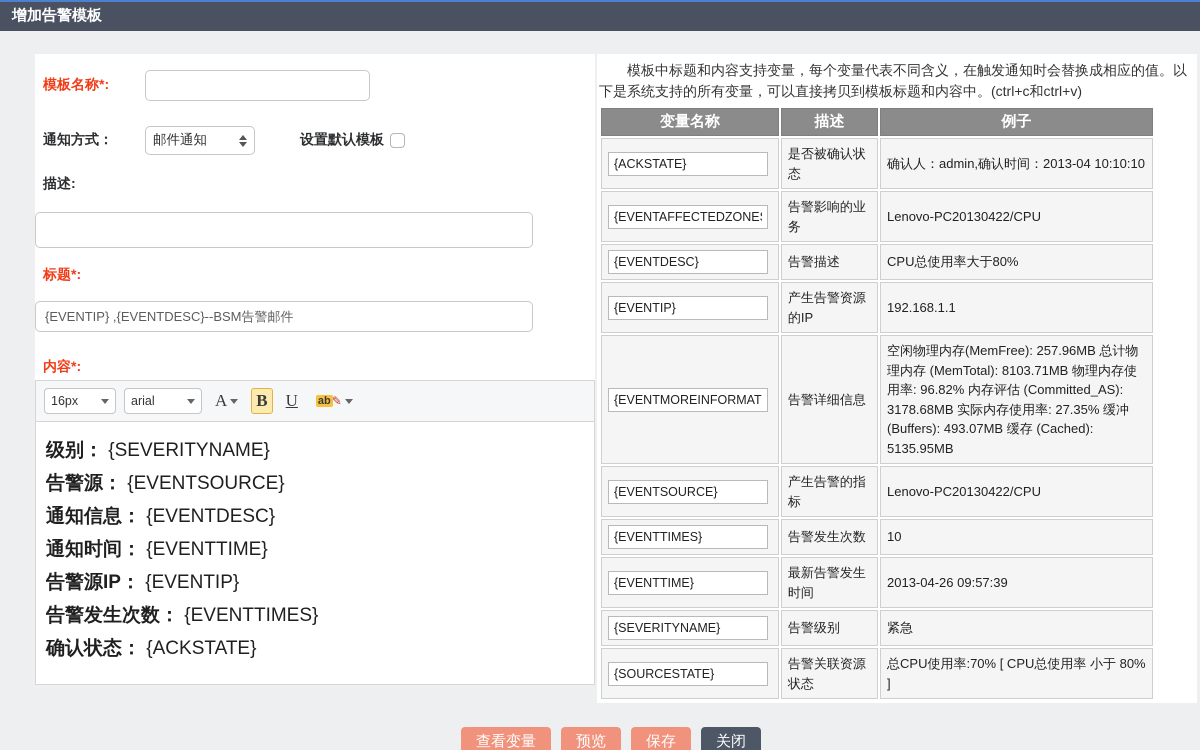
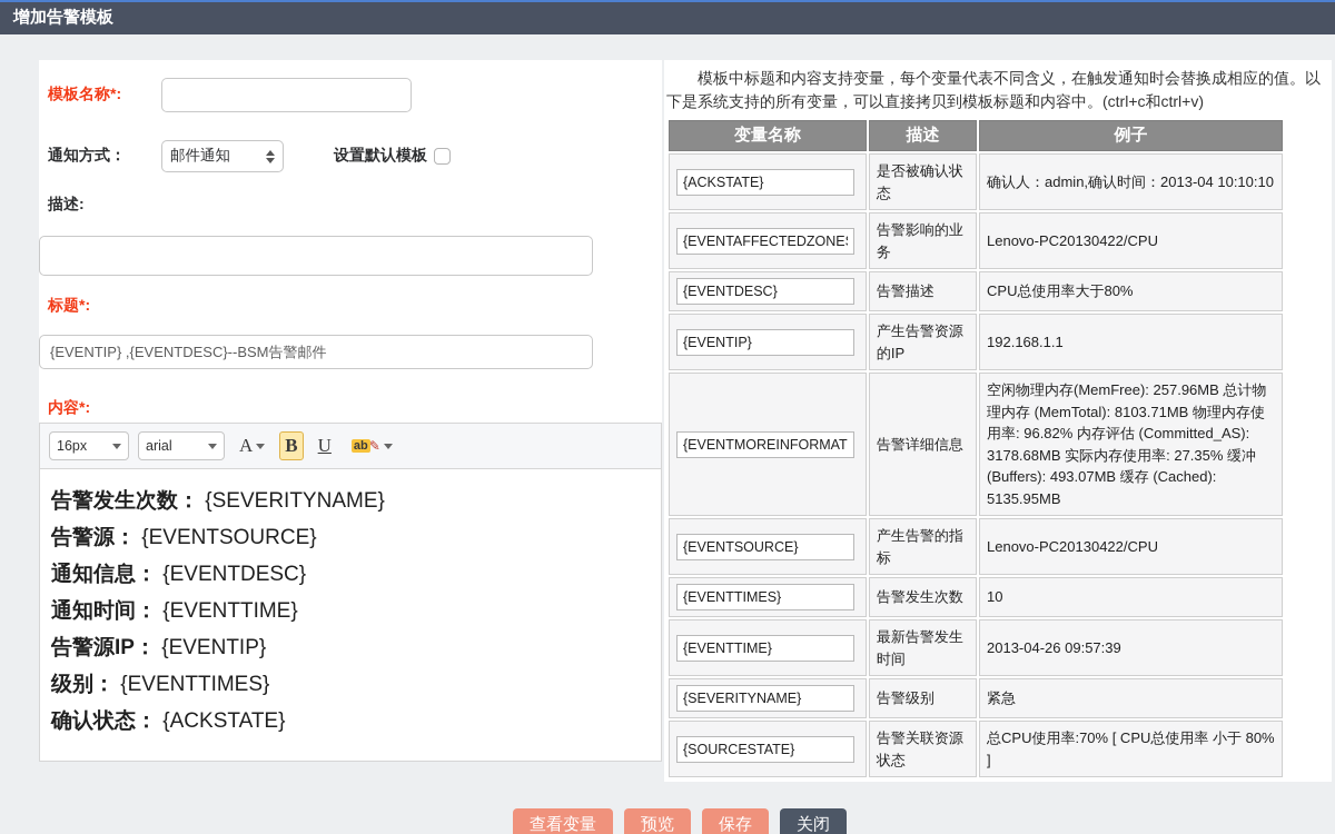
  增加告警模板
  模板名称*:
  通知方式：
  邮件通知
  设置默认模板
  描述:
  标题*:
  {EVENTIP} ,{EVENTDESC}--BSM告警邮件
  内容*:
  16px
  arial
  A
  B
  U
  ab
  ✎
- 级别： {SEVERITYNAME}
+ 告警发生次数： {SEVERITYNAME}
  告警源： {EVENTSOURCE}
  通知信息： {EVENTDESC}
  通知时间： {EVENTTIME}
  告警源IP： {EVENTIP}
- 告警发生次数： {EVENTTIMES}
+ 级别： {EVENTTIMES}
  确认状态： {ACKSTATE}
  模板中标题和内容支持变量，每个变量代表不同含义，在触发通知时会替换成相应的值。以下是系统支持的所有变量，可以直接拷贝到模板标题和内容中。(ctrl+c和ctrl+v)
  变量名称	描述	例子
  {ACKSTATE}	是否被确认状态	确认人：admin,确认时间：2013-04 10:10:10
  {EVENTAFFECTEDZONE	告警影响的业务	Lenovo-PC20130422/CPU
  {EVENTDESC}	告警描述	CPU总使用率大于80%
  {EVENTIP}	产生告警资源的IP	192.168.1.1
  {EVENTMOREINFORMAT	告警详细信息	空闲物理内存(MemFree): 257.96MB 总计物理内存 (MemTotal): 8103.71MB 物理内存使用率: 96.82% 内存评估 (Committed_AS): 3178.68MB 实际内存使用率: 27.35% 缓冲 (Buffers): 493.07MB 缓存 (Cached): 5135.95MB
  {EVENTSOURCE}	产生告警的指标	Lenovo-PC20130422/CPU
  {EVENTTIMES}	告警发生次数	10
  {EVENTTIME}	最新告警发生时间	2013-04-26 09:57:39
  {SEVERITYNAME}	告警级别	紧急
  {SOURCESTATE}	告警关联资源状态	总CPU使用率:70% [ CPU总使用率 小于 80% ]
  查看变量
  预览
  保存
  关闭
